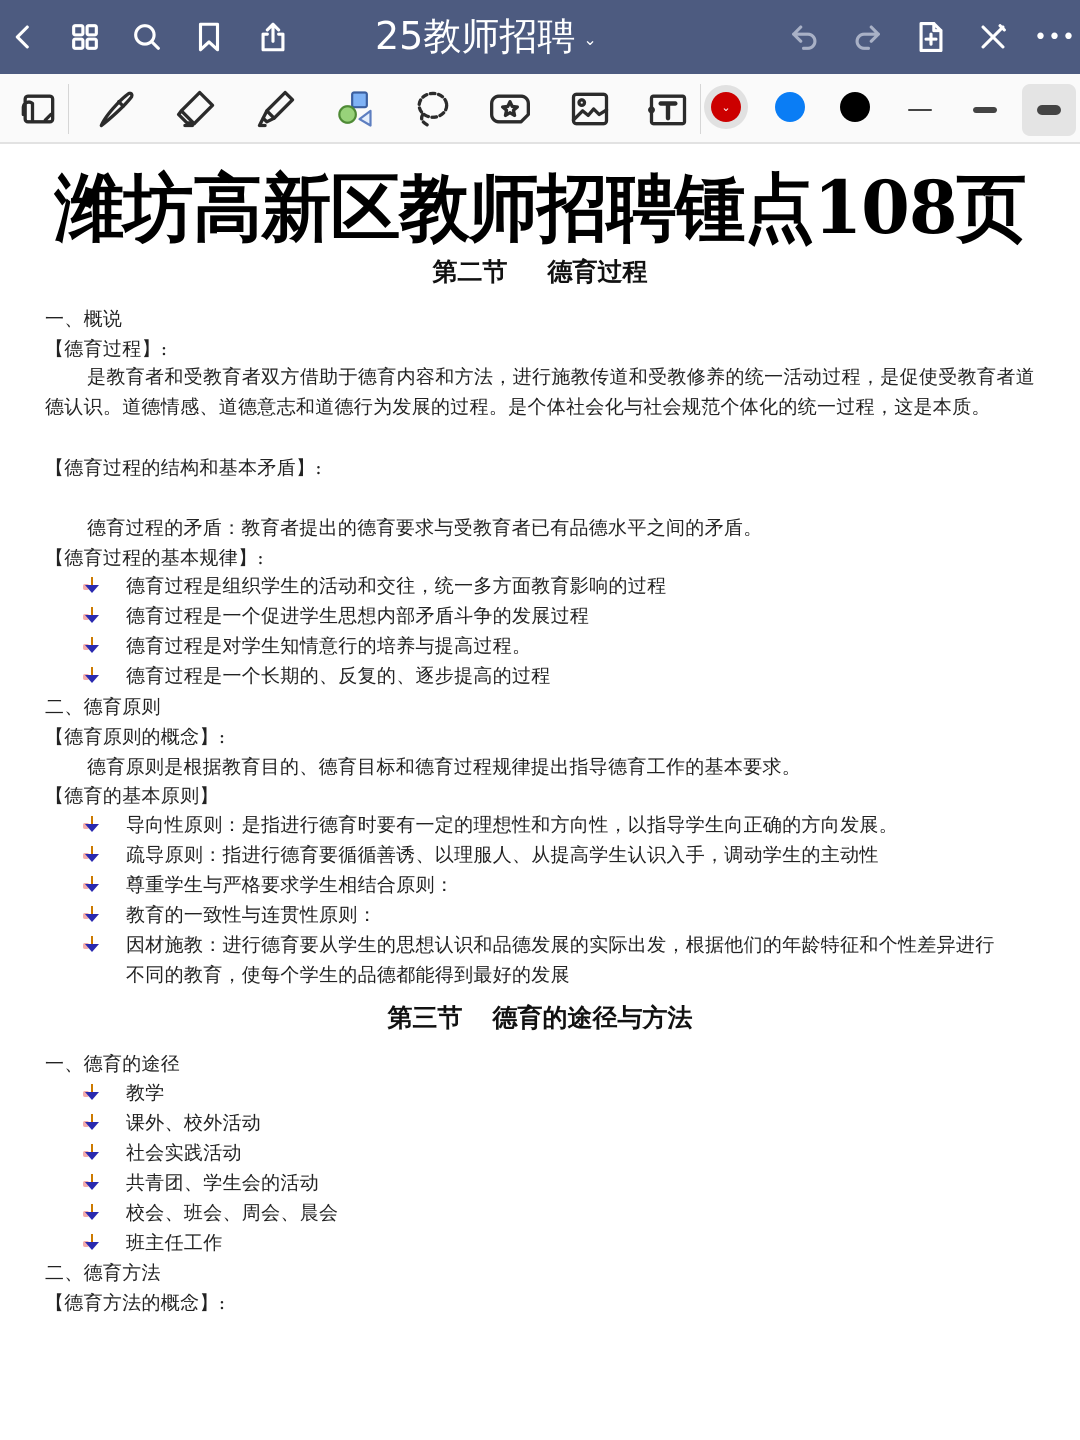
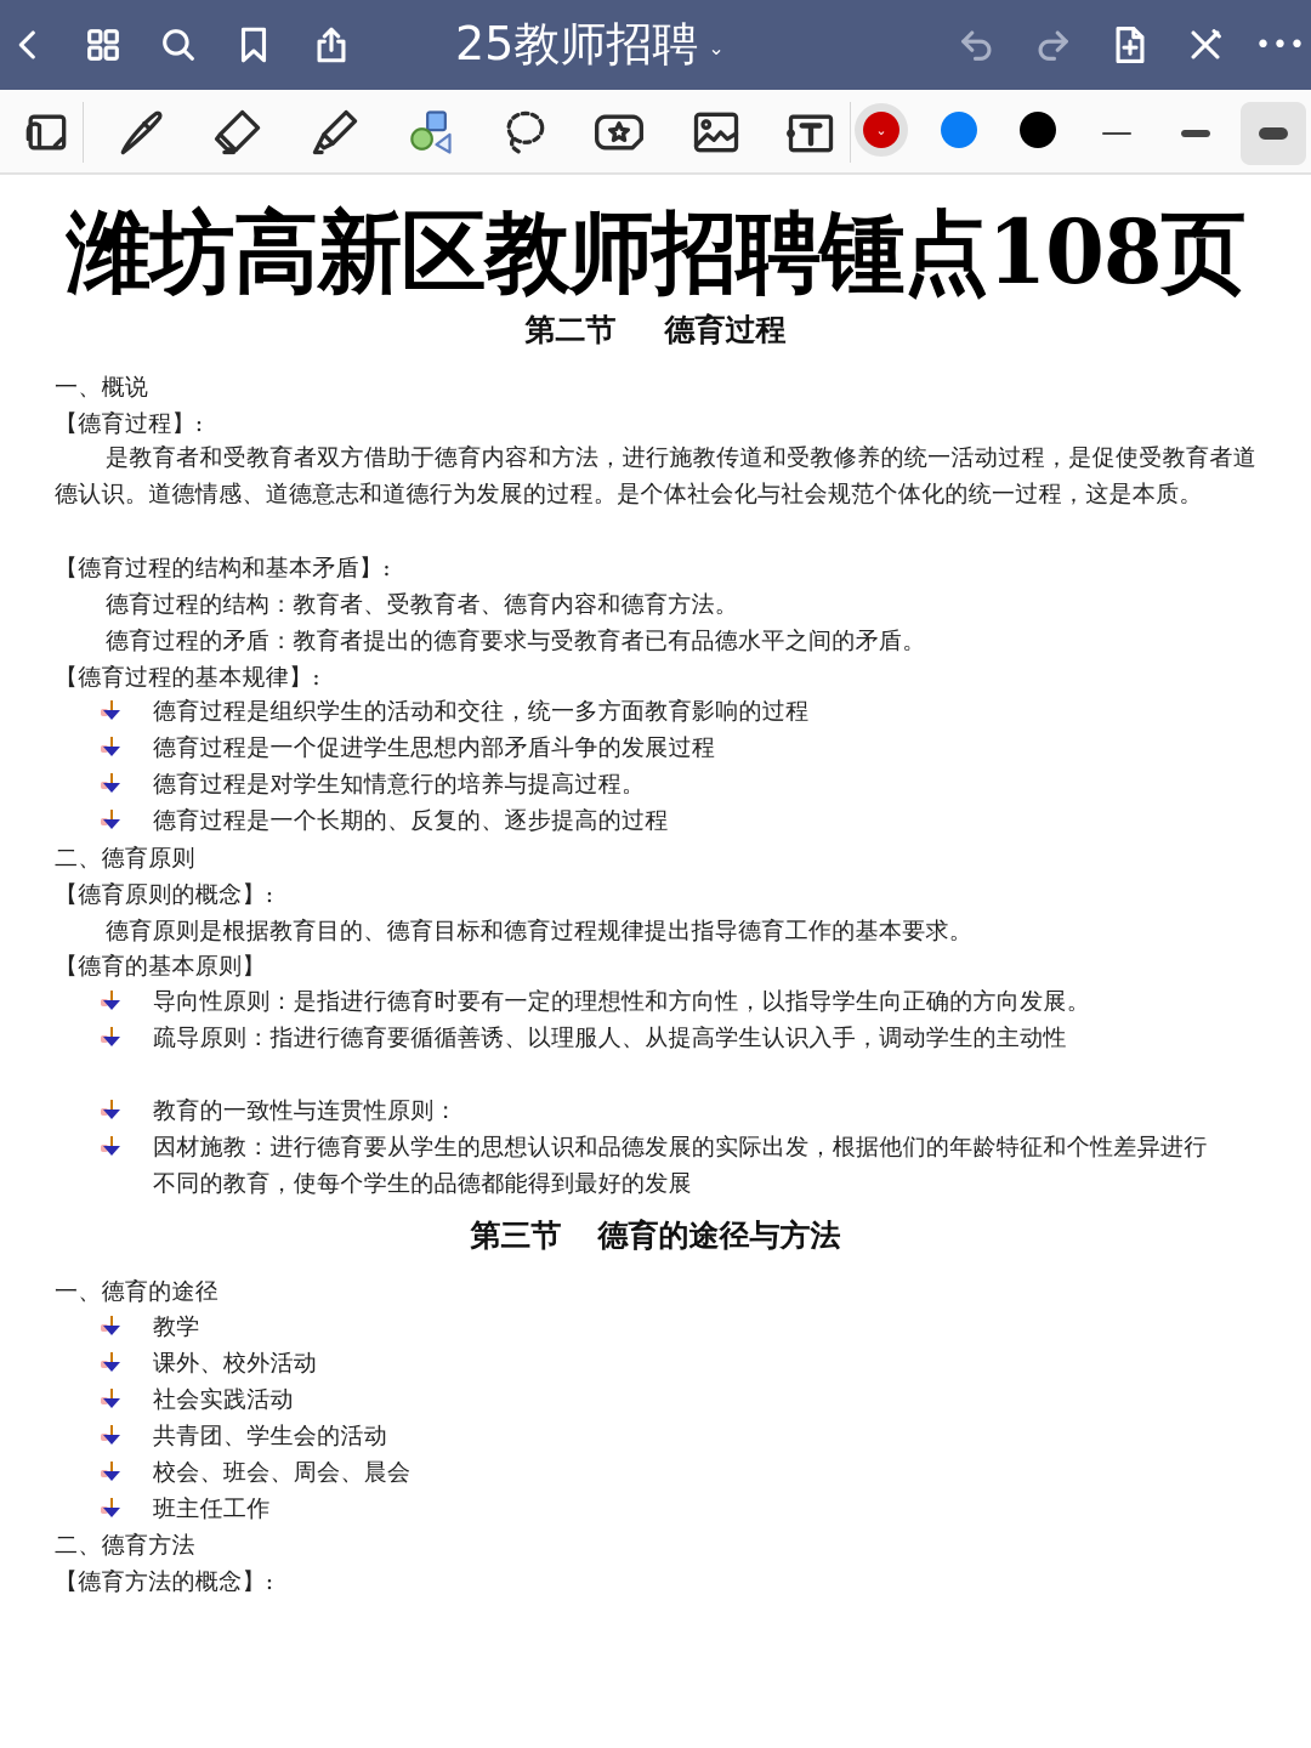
  25教师招聘
  ⌄
  •••
  ⌄
  潍坊高新区教师招聘锺点108页
  第二节 德育过程
  一、概说
  【德育过程】:
  是教育者和受教育者双方借助于德育内容和方法，进行施教传道和受教修养的统一活动过程，是促使受教育者道德认识。道德情感、道德意志和道德行为发展的过程。是个体社会化与社会规范个体化的统一过程，这是本质。
  【德育过程的结构和基本矛盾】:
+ 德育过程的结构：教育者、受教育者、德育内容和德育方法。
  德育过程的矛盾：教育者提出的德育要求与受教育者已有品德水平之间的矛盾。
  【德育过程的基本规律】:
  德育过程是组织学生的活动和交往，统一多方面教育影响的过程
  德育过程是一个促进学生思想内部矛盾斗争的发展过程
  德育过程是对学生知情意行的培养与提高过程。
  德育过程是一个长期的、反复的、逐步提高的过程
  二、德育原则
  【德育原则的概念】:
  德育原则是根据教育目的、德育目标和德育过程规律提出指导德育工作的基本要求。
  【德育的基本原则】
  导向性原则：是指进行德育时要有一定的理想性和方向性，以指导学生向正确的方向发展。
  疏导原则：指进行德育要循循善诱、以理服人、从提高学生认识入手，调动学生的主动性
- 尊重学生与严格要求学生相结合原则：
  教育的一致性与连贯性原则：
  因材施教：进行德育要从学生的思想认识和品德发展的实际出发，根据他们的年龄特征和个性差异进行
  不同的教育，使每个学生的品德都能得到最好的发展
  第三节 德育的途径与方法
  一、德育的途径
  教学
  课外、校外活动
  社会实践活动
  共青团、学生会的活动
  校会、班会、周会、晨会
  班主任工作
  二、德育方法
  【德育方法的概念】:
